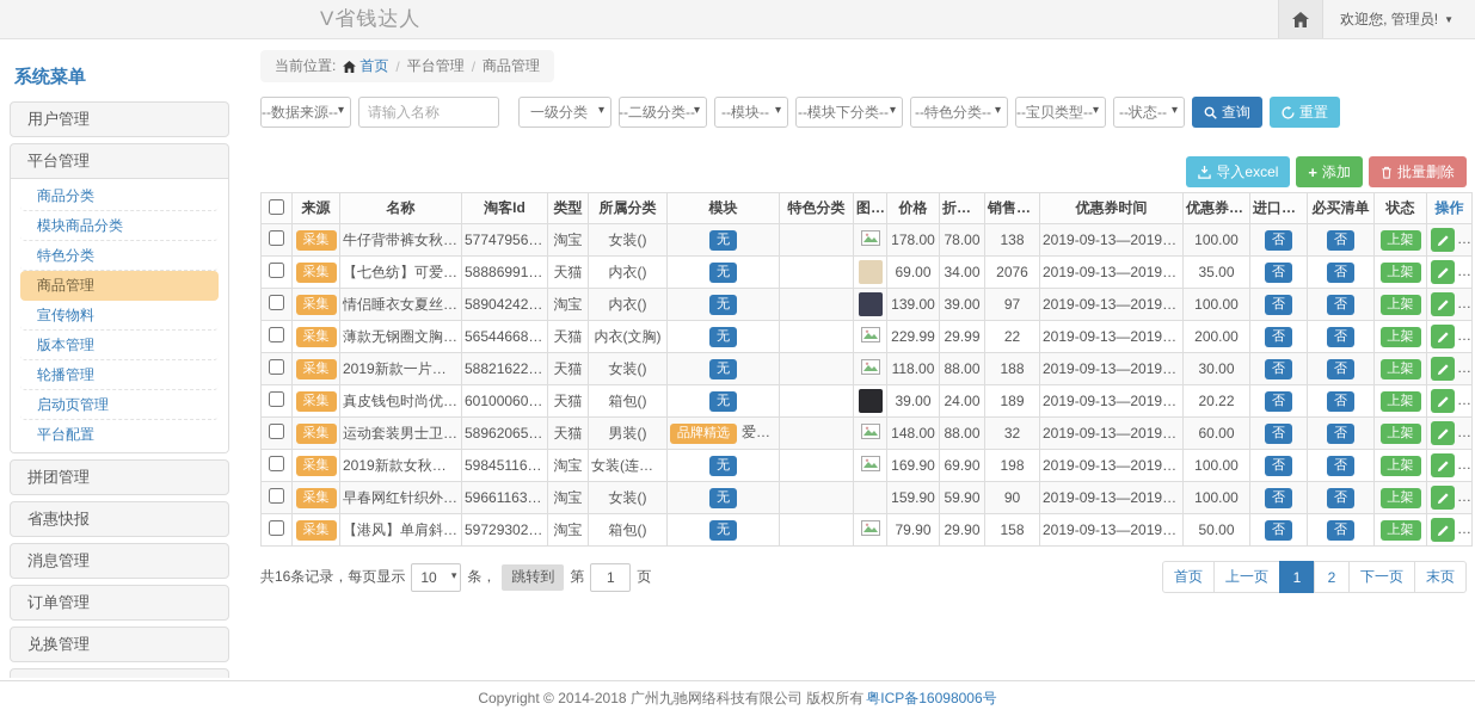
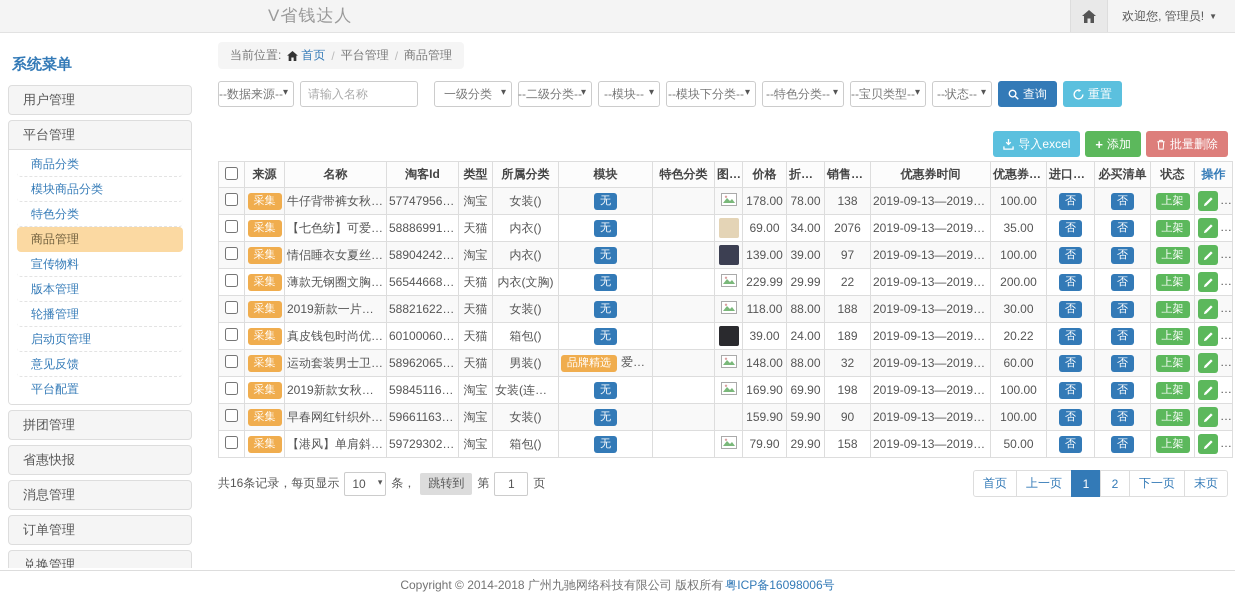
  V省钱达人
  欢迎您, 管理员!
  ▼
  系统菜单
  用户管理
  平台管理
  商品分类
  模块商品分类
  特色分类
  商品管理
  宣传物料
  版本管理
  轮播管理
  启动页管理
+ 意见反馈
  平台配置
  拼团管理
  省惠快报
  消息管理
  订单管理
  兑换管理
  当前位置:
  首页
  /
  平台管理
  /
  商品管理
  --数据来源--
  请输入名称
  一级分类
  --二级分类--
  --模块--
  --模块下分类--
  --特色分类--
  --宝贝类型--
  --状态--
  查询
  重置
  导入excel
  +
  添加
  批量删除
  	来源	名称	淘客Id	类型	所属分类	模块	特色分类	图标	价格	折后价	销售数量	优惠券时间	优惠券金	进口优选	必买清单	状态	操作
  	采集	牛仔背带裤女秋装	5774795609	淘宝	女装()	无			178.00	78.00	138	2019-09-13—2019-09	100.00	否	否	上架
  	采集	【七色纺】可爱纯	5888699175	天猫	内衣()	无			69.00	34.00	2076	2019-09-13—2019-09	35.00	否	否	上架
  	采集	情侣睡衣女夏丝绸	5890424203	淘宝	内衣()	无			139.00	39.00	97	2019-09-13—2019-09	100.00	否	否	上架
  	采集	薄款无钢圈文胸聚	5654466858	天猫	内衣(文胸)	无			229.99	29.99	22	2019-09-13—2019-09	200.00	否	否	上架
  	采集	2019新款一片式系	5882162288	天猫	女装()	无			118.00	88.00	188	2019-09-13—2019-09	30.00	否	否	上架
  	采集	真皮钱包时尚优雅	6010006013	天猫	箱包()	无			39.00	24.00	189	2019-09-13—2019-09	20.22	否	否	上架
  	采集	运动套装男士卫衣	5896206597	天猫	男装()	品牌精选 爱上运			148.00	88.00	32	2019-09-13—2019-09	60.00	否	否	上架
  	采集	2019新款女秋薄款	59845116239	淘宝	女装(连衣裙	无			169.90	69.90	198	2019-09-13—2019-09	100.00	否	否	上架
  	采集	早春网红针织外套	59661163452	淘宝	女装()	无			159.90	59.90	90	2019-09-13—2019-09	100.00	否	否	上架
  	采集	【港风】单肩斜跨	5972930208	淘宝	箱包()	无			79.90	29.90	158	2019-09-13—2019-09	50.00	否	否	上架
  共16条记录，每页显示
  10
  条，
  跳转到
  第
  1
  页
  首页
  上一页
  1
  2
  下一页
  末页
  Copyright © 2014-2018 广州九驰网络科技有限公司 版权所有
  粤ICP备16098006号
